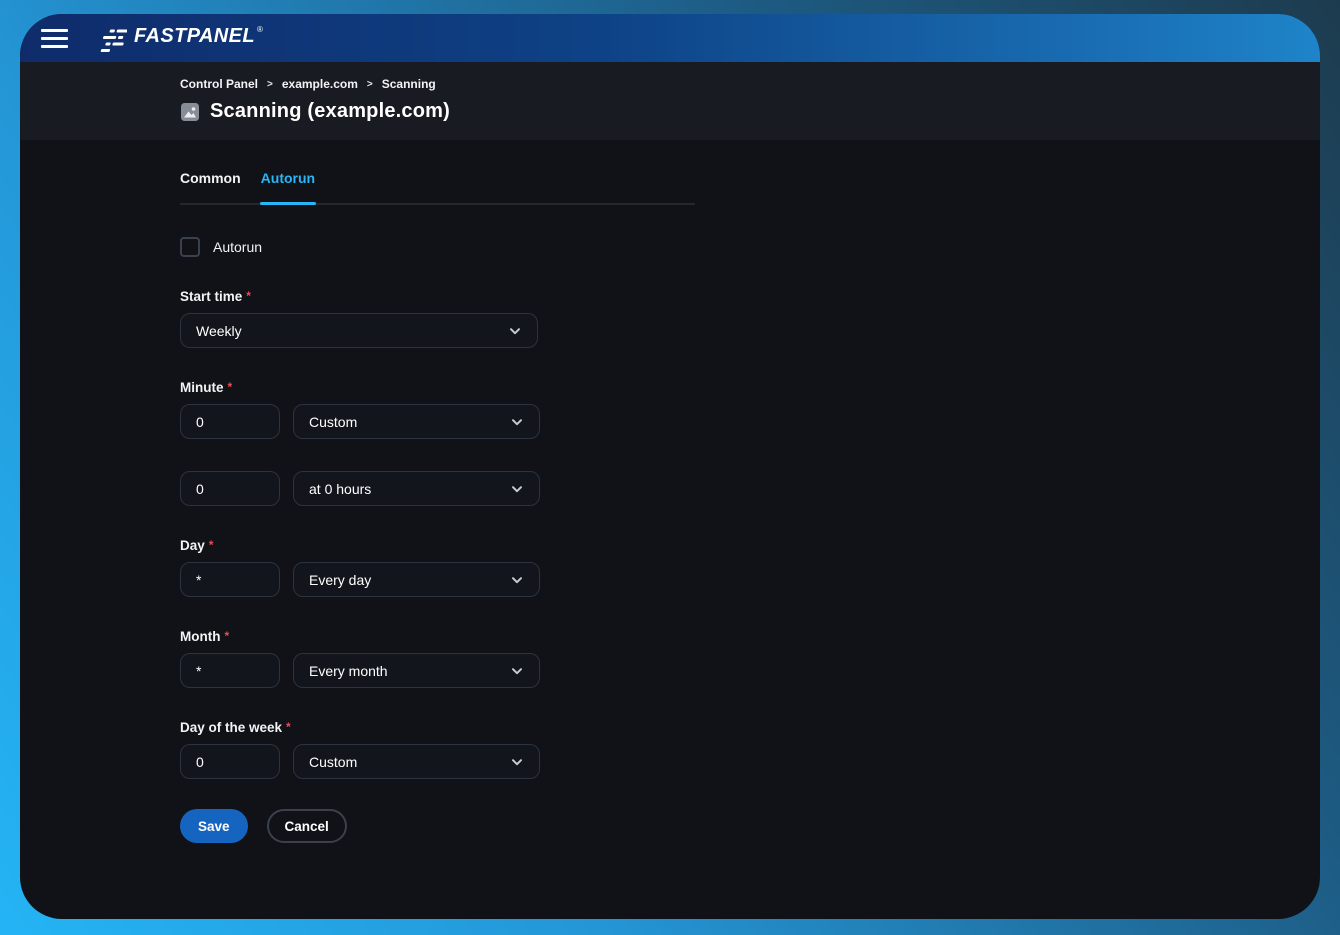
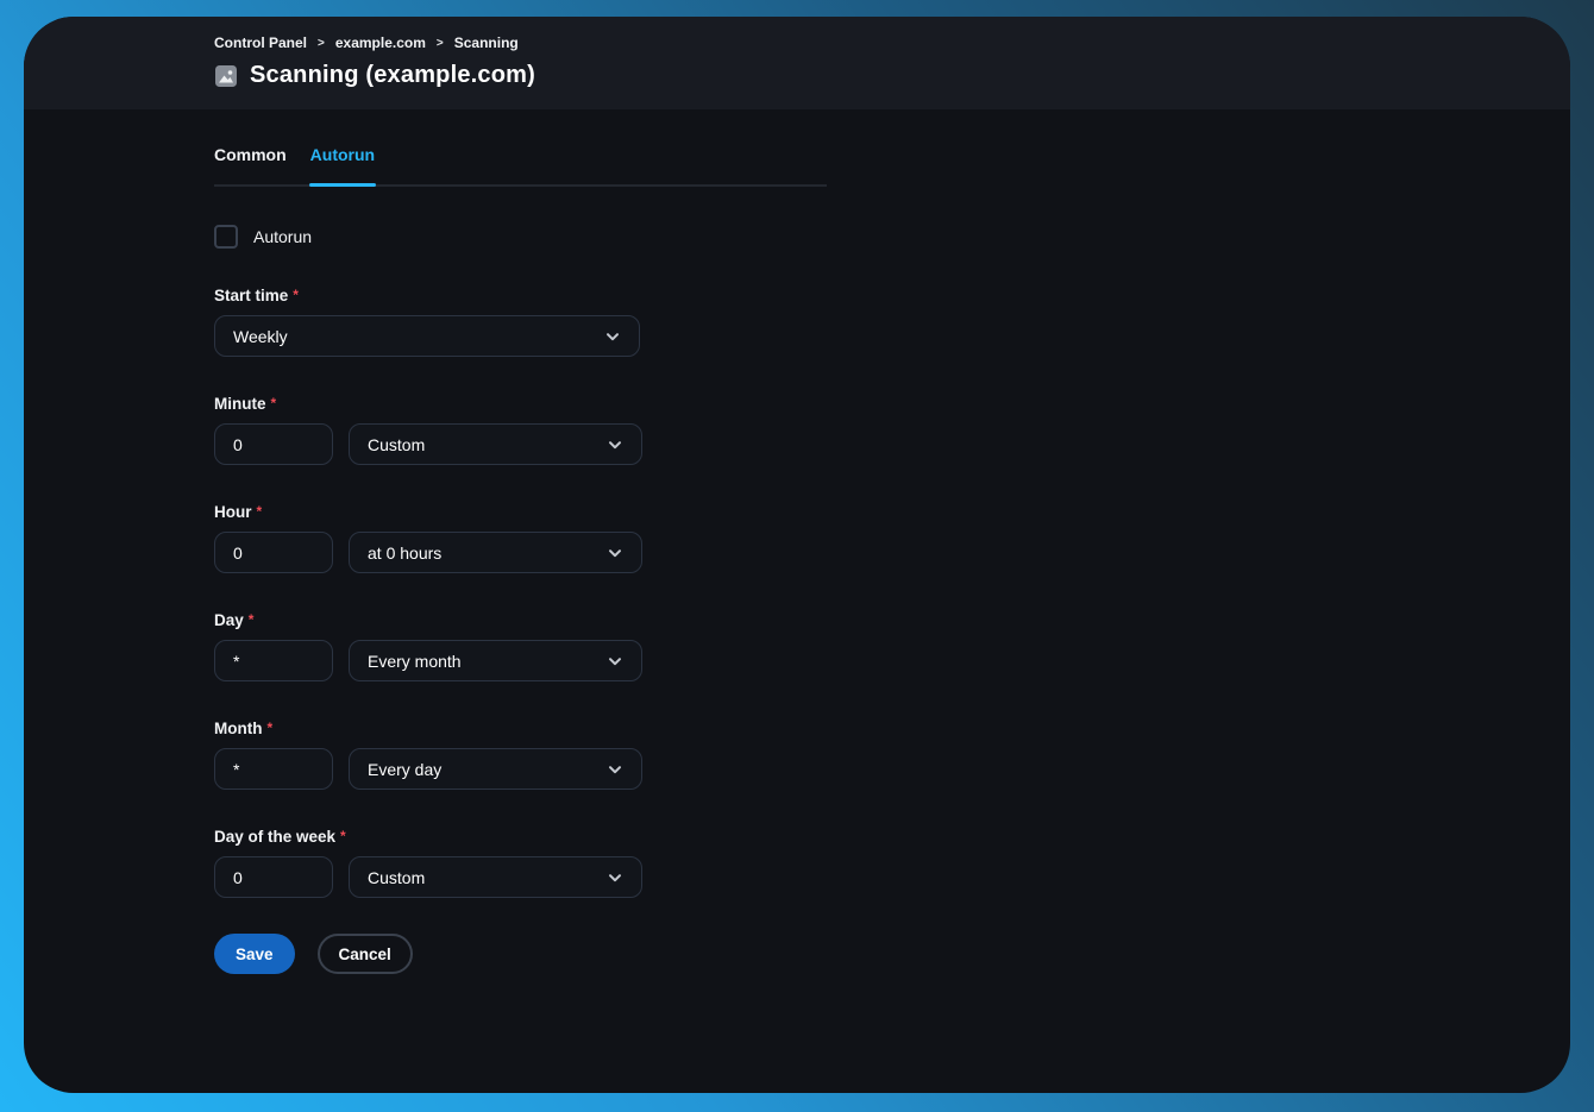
- FASTPANEL
- ®
  Control Panel
  >
  example.com
  >
  Scanning
  Scanning (example.com)
  Common
  Autorun
  Autorun
  Start time *
  Weekly
  Minute *
  0
  Custom
+ Hour *
  0
  at 0 hours
  Day *
  *
- Every day
+ Every month
  Month *
  *
- Every month
+ Every day
  Day of the week *
  0
  Custom
  Save
  Cancel
